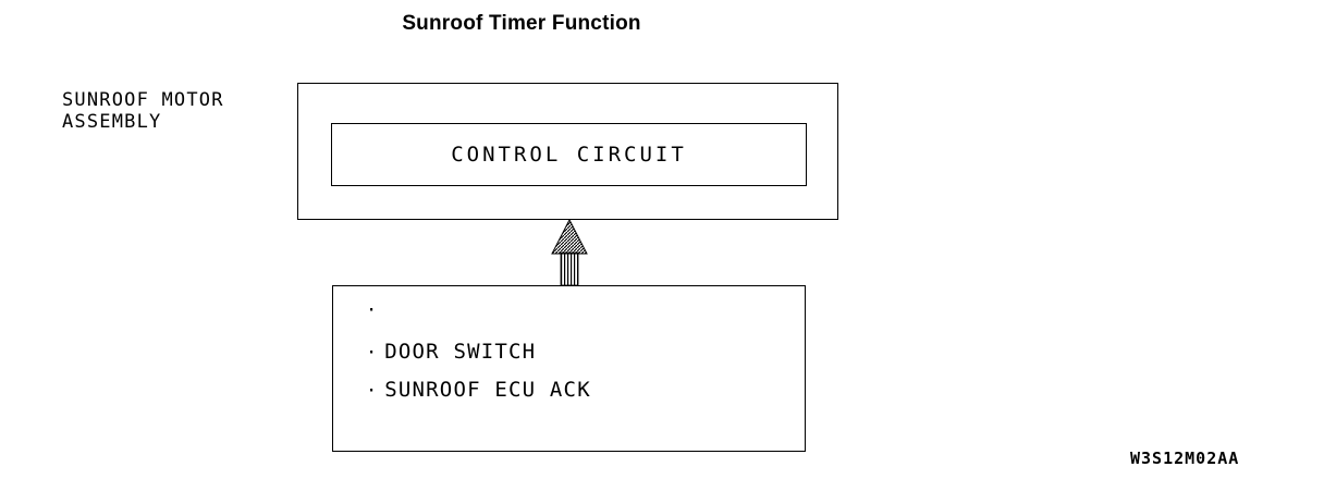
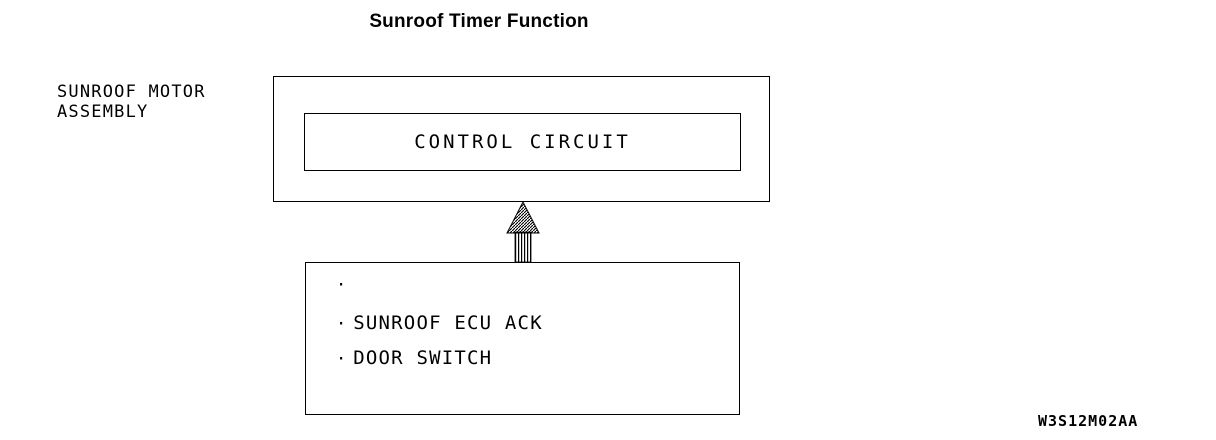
  Sunroof Timer Function
  SUNROOF MOTOR
  ASSEMBLY
  CONTROL CIRCUIT
  ·
  ·
- DOOR SWITCH
+ SUNROOF ECU ACK
  ·
- SUNROOF ECU ACK
+ DOOR SWITCH
  W3S12M02AA
